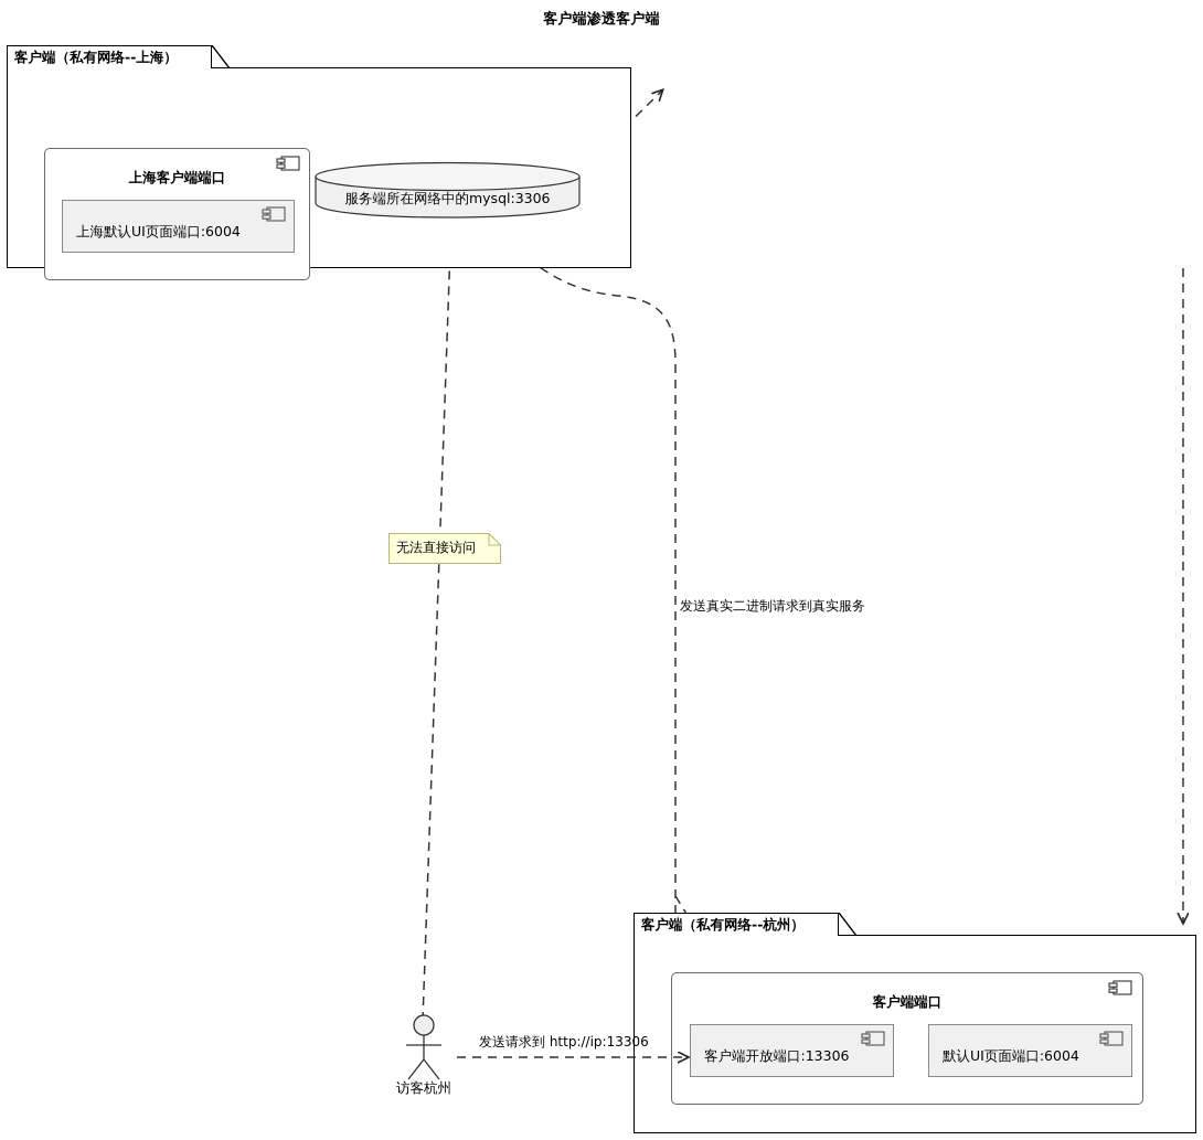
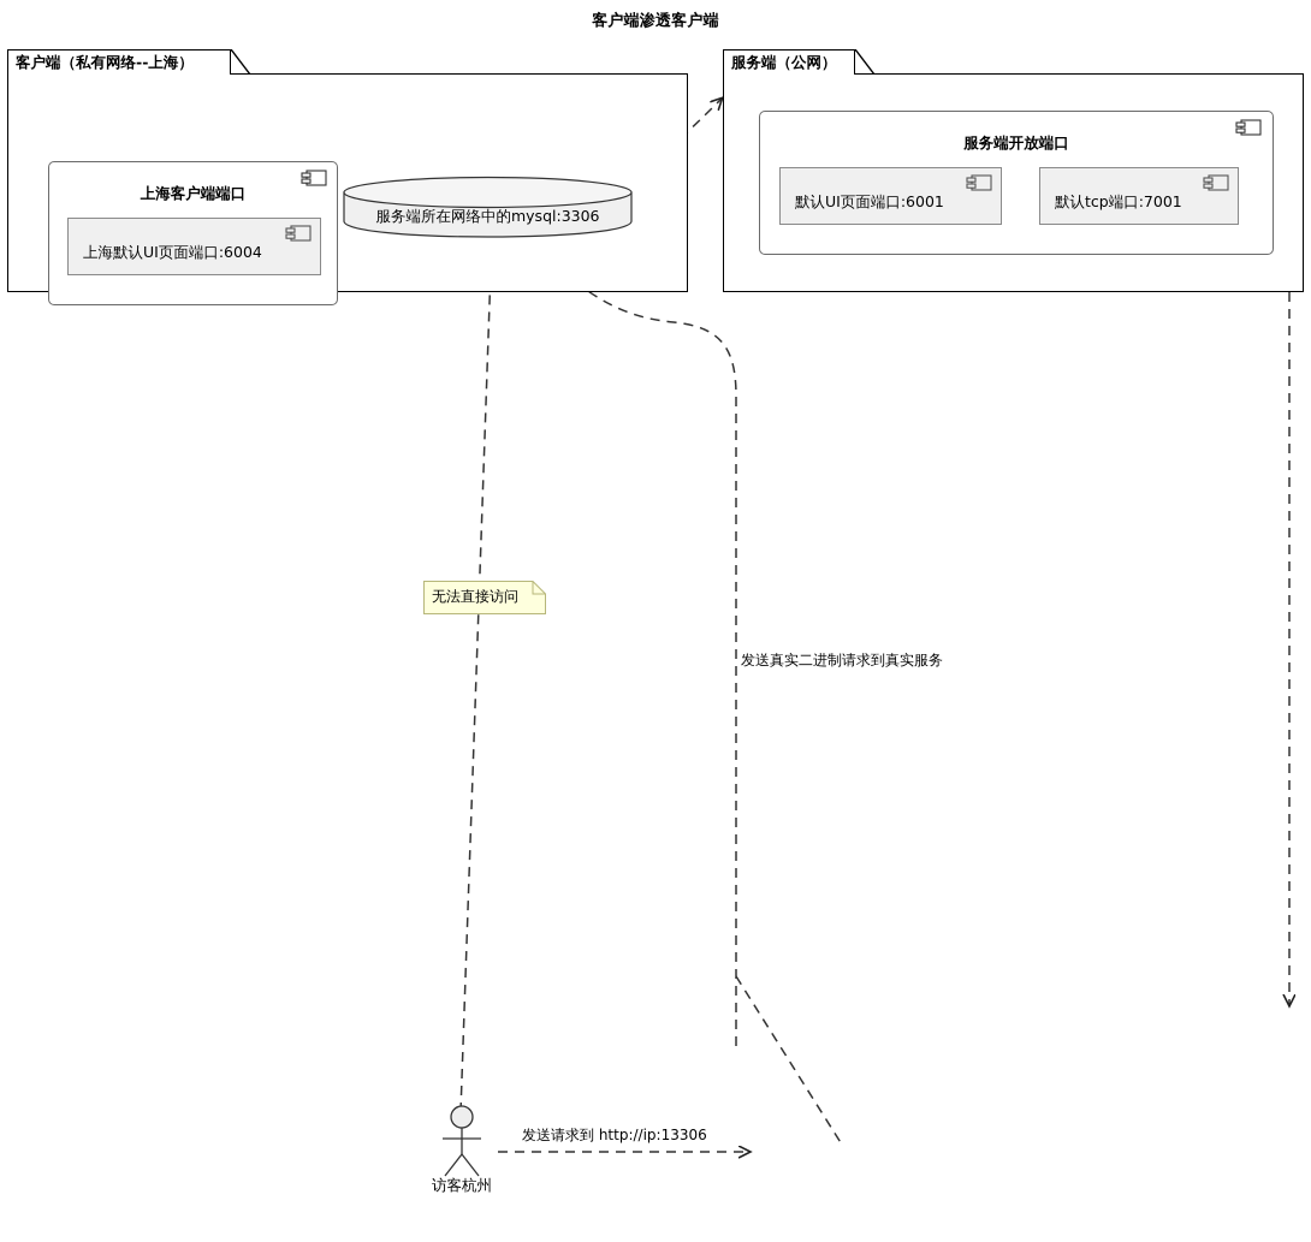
  客户端渗透客户端
  客户端（私有网络--上海）
  上海客户端端口
  上海默认UI页面端口:6004
+ 服务端（公网）
+ 服务端开放端口
+ 默认UI页面端口:6001
+ 默认tcp端口:7001
  服务端所在网络中的mysql:3306
  无法直接访问
  发送真实二进制请求到真实服务
- 客户端（私有网络--杭州）
- 客户端端口
- 客户端开放端口:13306
- 默认UI页面端口:6004
  访客杭州
  发送请求到 http://ip:13306
